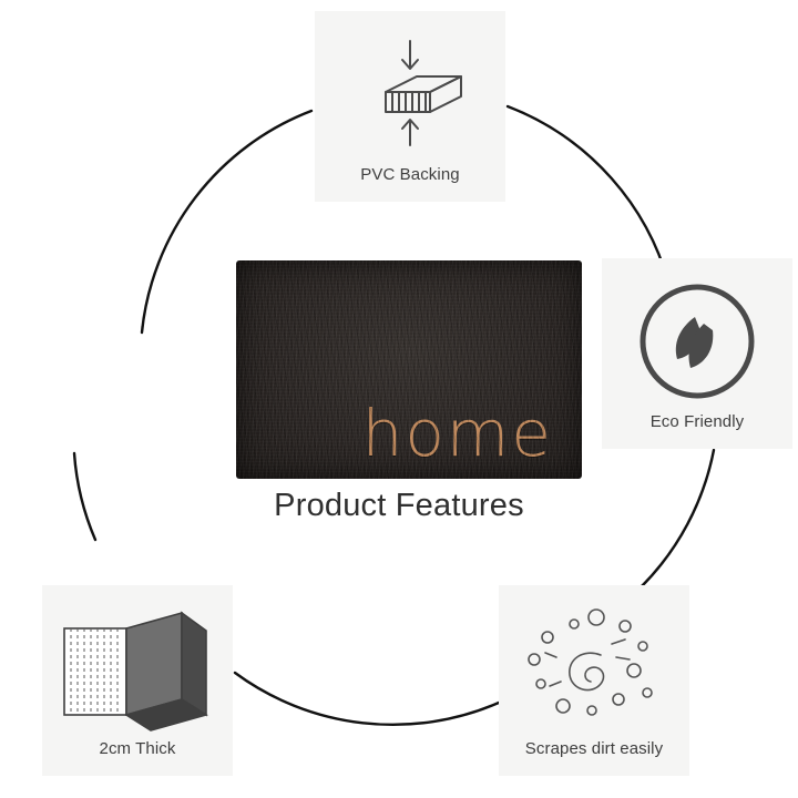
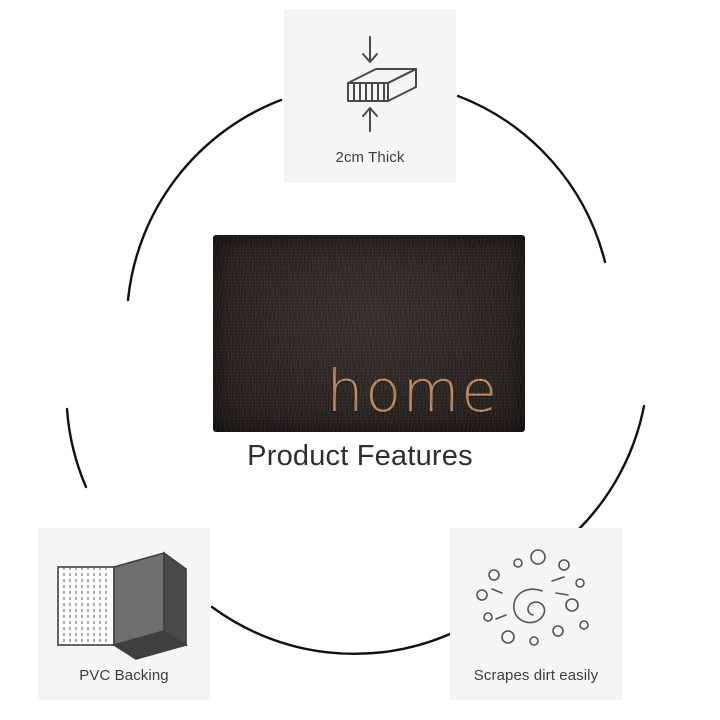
- PVC Backing
+ 2cm Thick
- Eco Friendly
  Scrapes dirt easily
- 2cm Thick
+ PVC Backing
  home
  Product Features
